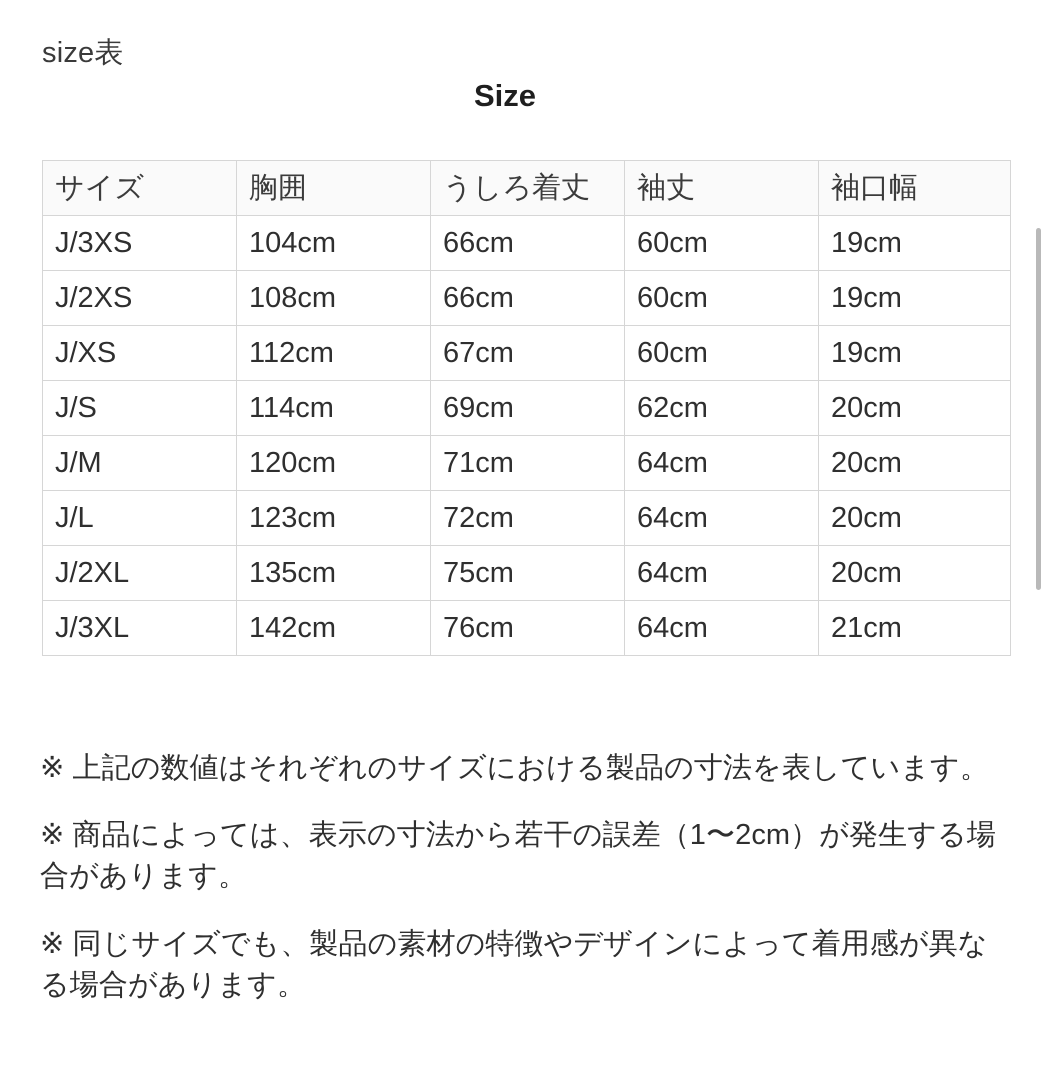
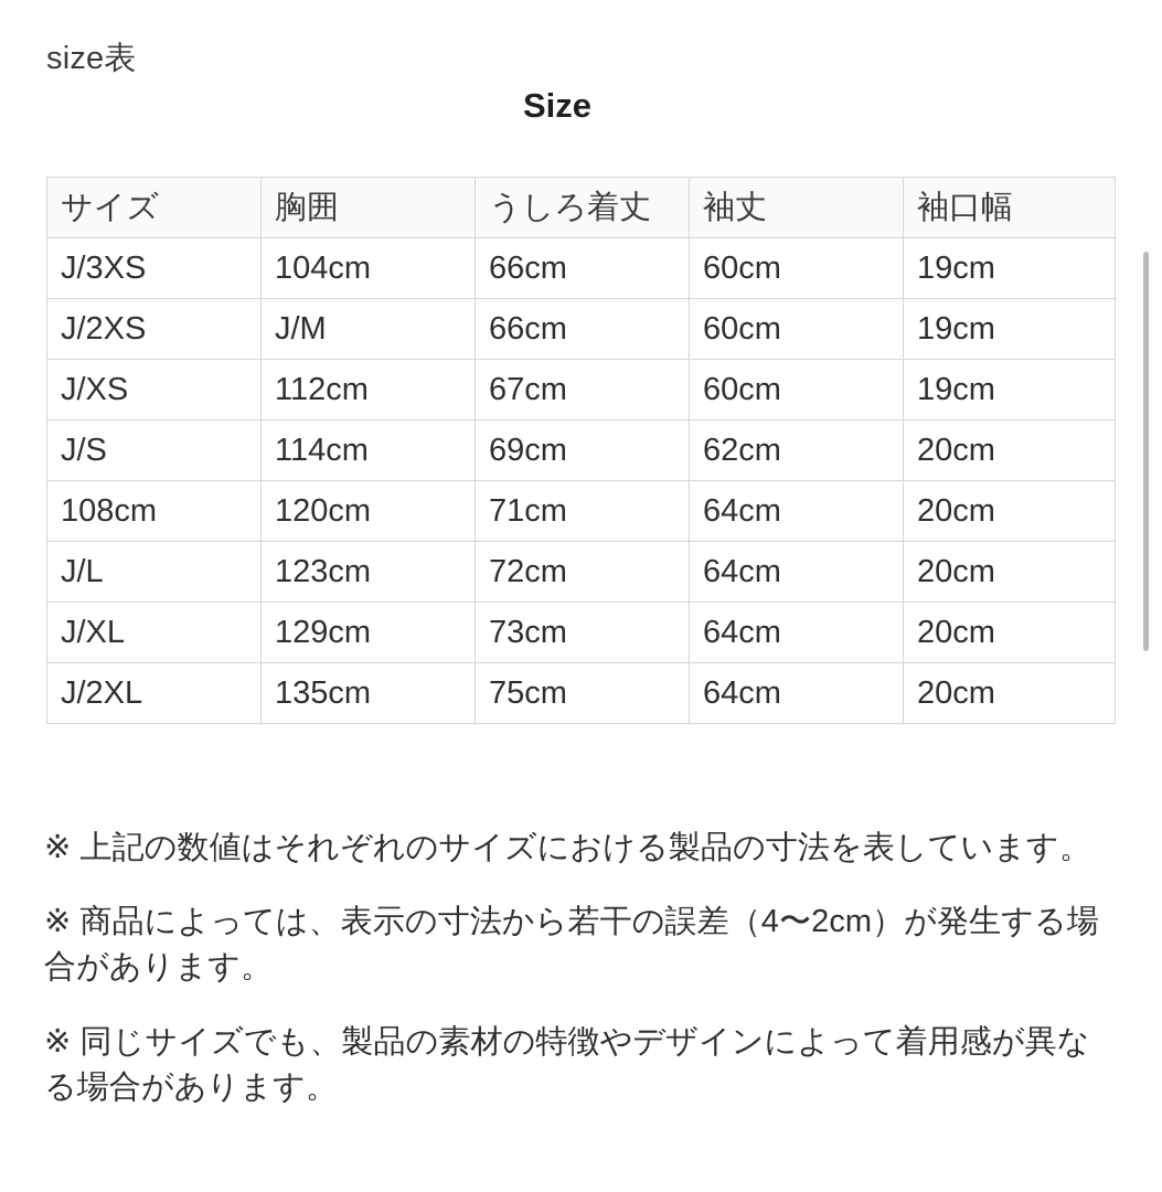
  size表
  Size
  サイズ	胸囲	うしろ着丈	袖丈	袖口幅
  J/3XS	104cm	66cm	60cm	19cm
- J/2XS	108cm	66cm	60cm	19cm
+ J/2XS	J/M	66cm	60cm	19cm
  J/XS	112cm	67cm	60cm	19cm
  J/S	114cm	69cm	62cm	20cm
- J/M	120cm	71cm	64cm	20cm
+ 108cm	120cm	71cm	64cm	20cm
  J/L	123cm	72cm	64cm	20cm
+ J/XL	129cm	73cm	64cm	20cm
  J/2XL	135cm	75cm	64cm	20cm
- J/3XL	142cm	76cm	64cm	21cm
  ※ 上記の数値はそれぞれのサイズにおける製品の寸法を表しています。
- ※ 商品によっては、表示の寸法から若干の誤差（1〜2cm）が発生する場合があります。
+ ※ 商品によっては、表示の寸法から若干の誤差（4〜2cm）が発生する場合があります。
  ※ 同じサイズでも、製品の素材の特徴やデザインによって着用感が異なる場合があります。
